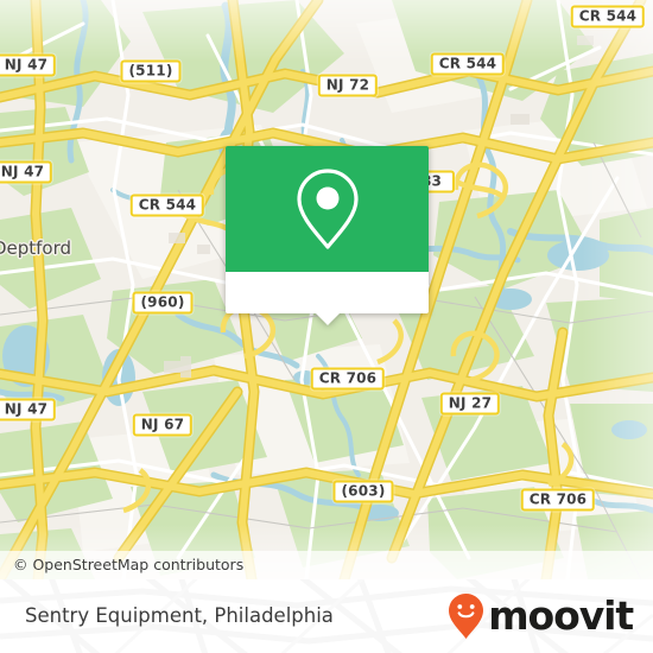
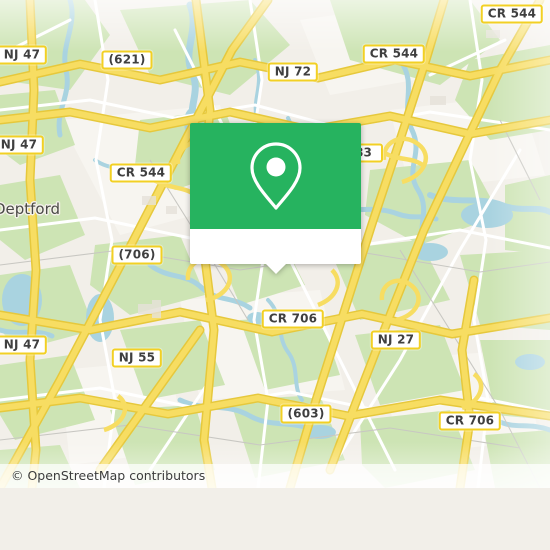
  eptford
  NJ 47
- (511)
+ (621)
  NJ 72
  CR 544
  CR 544
  NJ 47
  CR 544
- (960)
+ (706)
  CR 706
  NJ 27
  NJ 47
- NJ 67
+ NJ 55
  (603)
  CR 706
  © OpenStreetMap contributors
- Sentry Equipment, Philadelphia
- moovit
